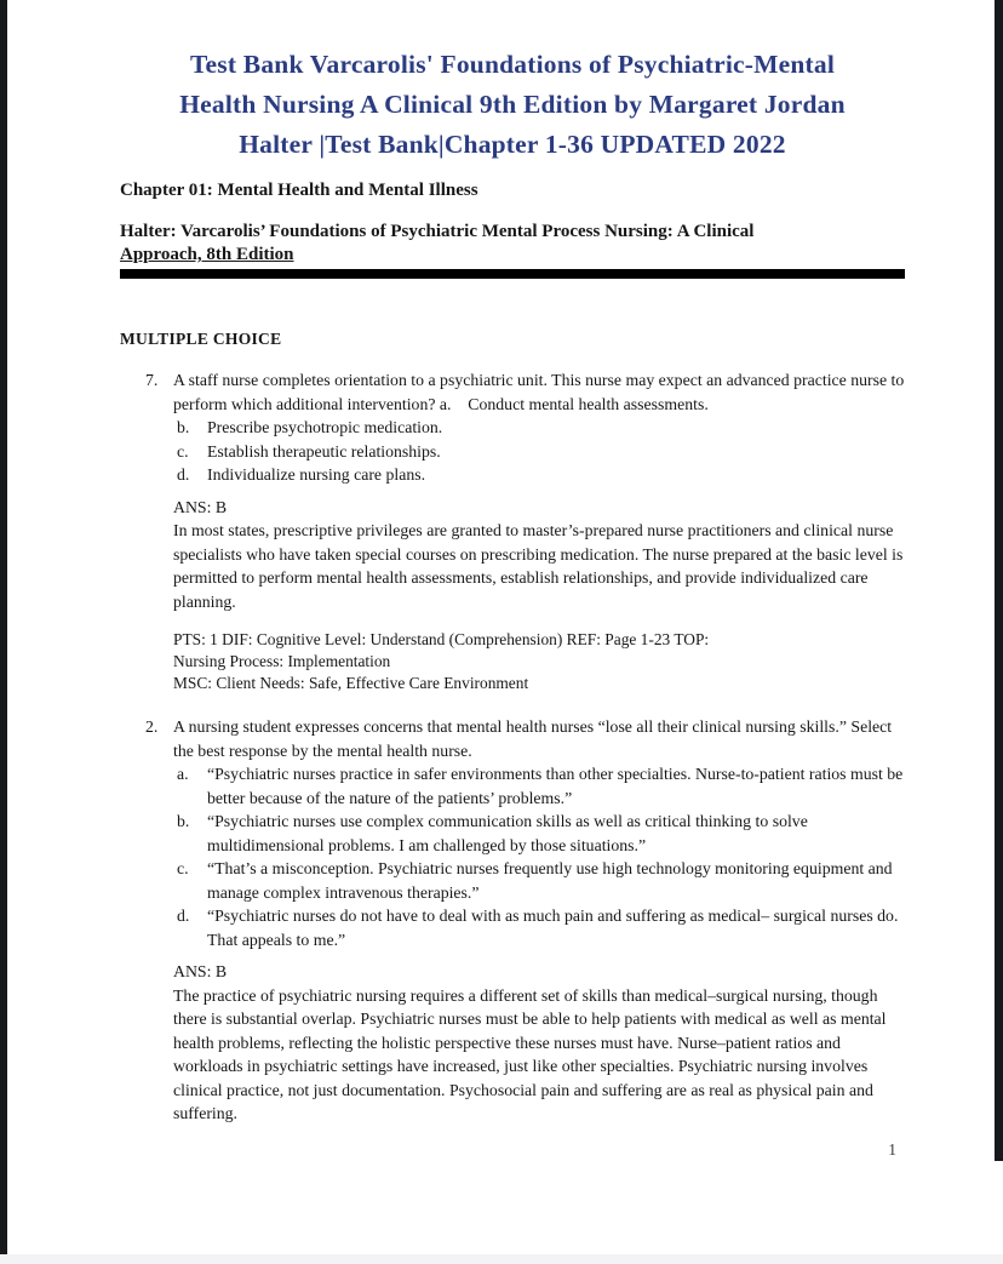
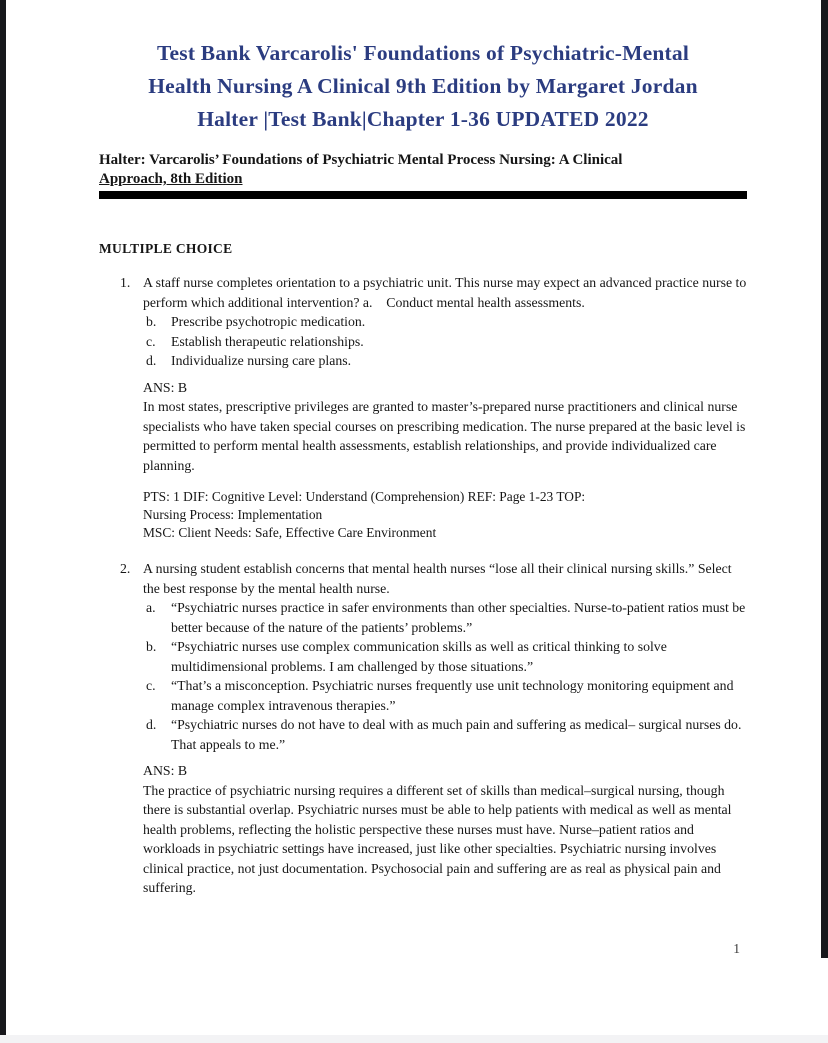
  Test Bank Varcarolis' Foundations of Psychiatric-Mental
  Health Nursing A Clinical 9th Edition by Margaret Jordan
  Halter |Test Bank|Chapter 1-36 UPDATED 2022
- Chapter 01: Mental Health and Mental Illness
  Halter: Varcarolis’ Foundations of Psychiatric Mental Process Nursing: A Clinical
  Approach, 8th Edition
  MULTIPLE CHOICE
- 7.
+ 1.
  A staff nurse completes orientation to a psychiatric unit. This nurse may expect an advanced practice nurse to perform which additional intervention? a. Conduct mental health assessments.
  b.
  Prescribe psychotropic medication.
  c.
  Establish therapeutic relationships.
  d.
  Individualize nursing care plans.
  ANS: B
  In most states, prescriptive privileges are granted to master’s-prepared nurse practitioners and clinical nurse specialists who have taken special courses on prescribing medication. The nurse prepared at the basic level is permitted to perform mental health assessments, establish relationships, and provide individualized care planning.
  PTS: 1 DIF: Cognitive Level: Understand (Comprehension) REF: Page 1-23 TOP:
  Nursing Process: Implementation
  MSC: Client Needs: Safe, Effective Care Environment
  2.
- A nursing student expresses concerns that mental health nurses “lose all their clinical nursing skills.” Select the best response by the mental health nurse.
+ A nursing student establish concerns that mental health nurses “lose all their clinical nursing skills.” Select the best response by the mental health nurse.
  a.
  “Psychiatric nurses practice in safer environments than other specialties. Nurse-to-patient ratios must be better because of the nature of the patients’ problems.”
  b.
  “Psychiatric nurses use complex communication skills as well as critical thinking to solve multidimensional problems. I am challenged by those situations.”
  c.
- “That’s a misconception. Psychiatric nurses frequently use high technology monitoring equipment and manage complex intravenous therapies.”
+ “That’s a misconception. Psychiatric nurses frequently use unit technology monitoring equipment and manage complex intravenous therapies.”
  d.
  “Psychiatric nurses do not have to deal with as much pain and suffering as medical– surgical nurses do. That appeals to me.”
  ANS: B
  The practice of psychiatric nursing requires a different set of skills than medical–surgical nursing, though there is substantial overlap. Psychiatric nurses must be able to help patients with medical as well as mental health problems, reflecting the holistic perspective these nurses must have. Nurse–patient ratios and workloads in psychiatric settings have increased, just like other specialties. Psychiatric nursing involves clinical practice, not just documentation. Psychosocial pain and suffering are as real as physical pain and suffering.
  1
